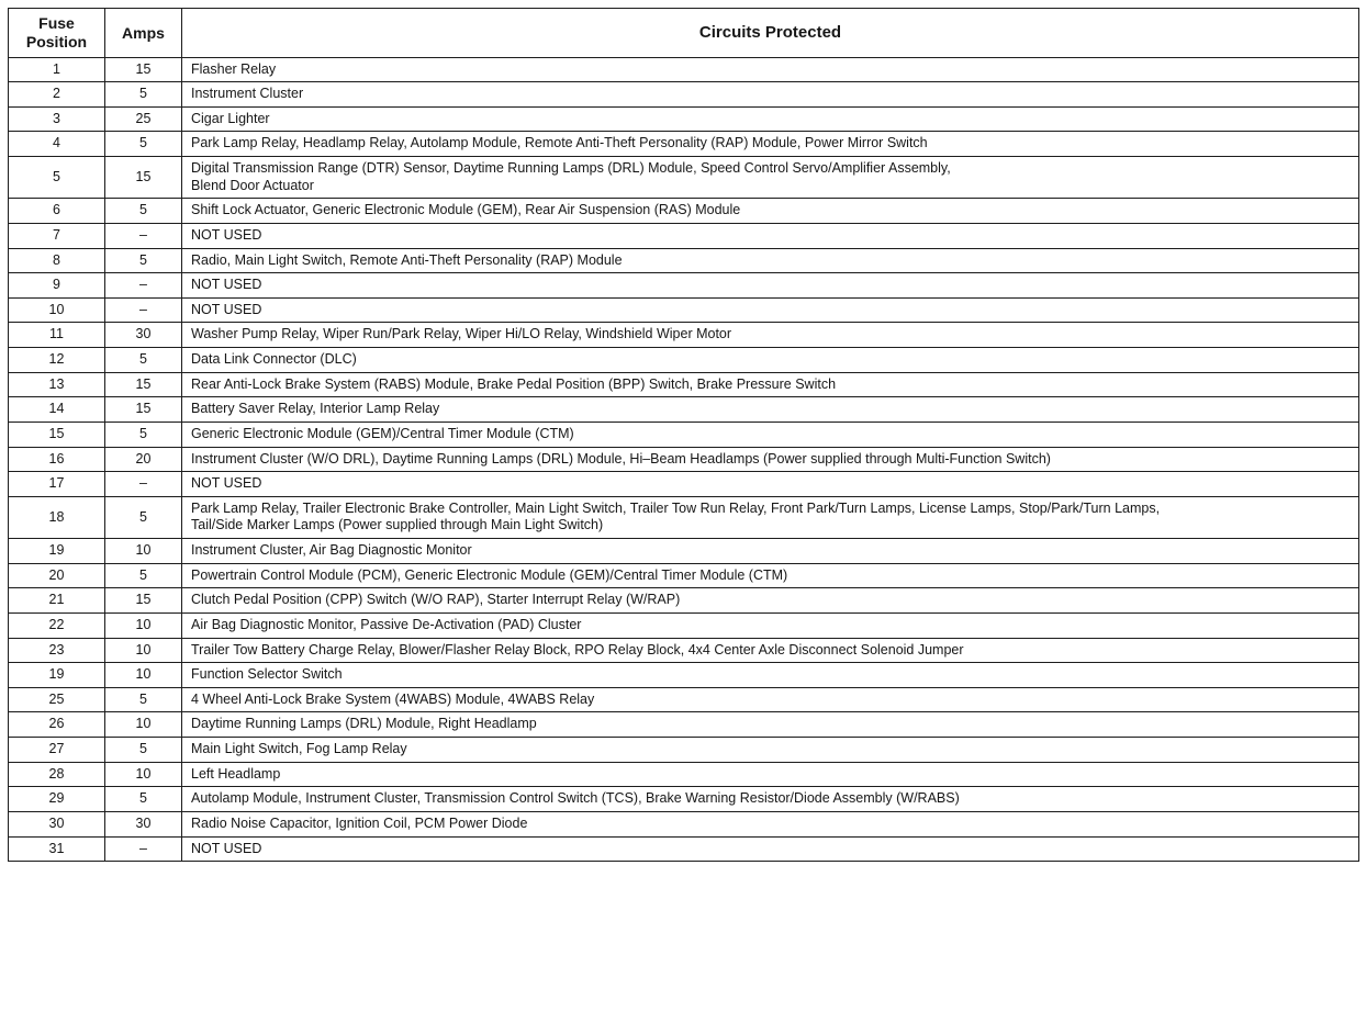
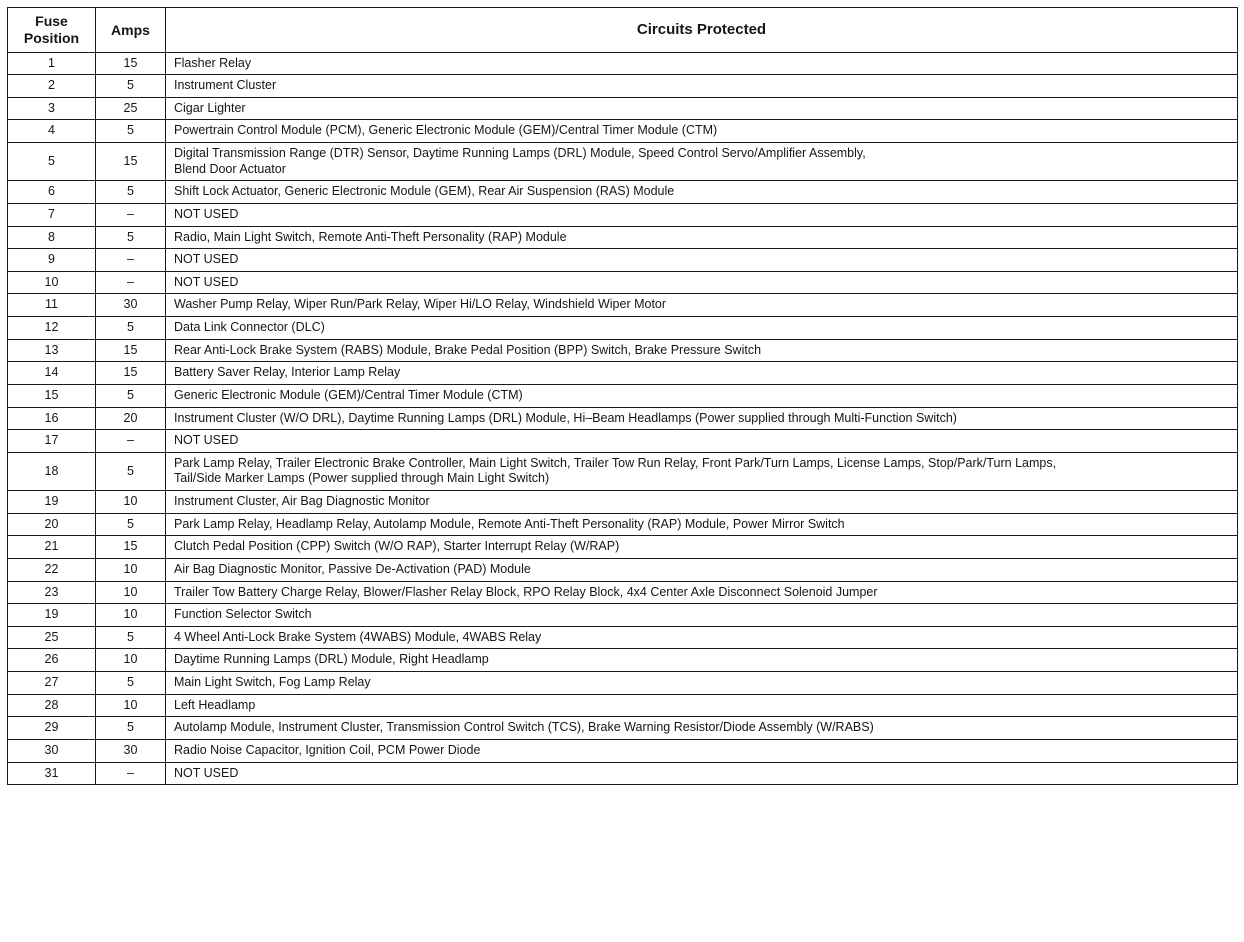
  Fuse Position	Amps	Circuits Protected
  1	15	Flasher Relay
  2	5	Instrument Cluster
  3	25	Cigar Lighter
- 4	5	Park Lamp Relay, Headlamp Relay, Autolamp Module, Remote Anti-Theft Personality (RAP) Module, Power Mirror Switch
+ 4	5	Powertrain Control Module (PCM), Generic Electronic Module (GEM)/Central Timer Module (CTM)
  5	15	Digital Transmission Range (DTR) Sensor, Daytime Running Lamps (DRL) Module, Speed Control Servo/Amplifier Assembly, Blend Door Actuator
  6	5	Shift Lock Actuator, Generic Electronic Module (GEM), Rear Air Suspension (RAS) Module
  7	–	NOT USED
  8	5	Radio, Main Light Switch, Remote Anti-Theft Personality (RAP) Module
  9	–	NOT USED
  10	–	NOT USED
  11	30	Washer Pump Relay, Wiper Run/Park Relay, Wiper Hi/LO Relay, Windshield Wiper Motor
  12	5	Data Link Connector (DLC)
  13	15	Rear Anti-Lock Brake System (RABS) Module, Brake Pedal Position (BPP) Switch, Brake Pressure Switch
  14	15	Battery Saver Relay, Interior Lamp Relay
  15	5	Generic Electronic Module (GEM)/Central Timer Module (CTM)
  16	20	Instrument Cluster (W/O DRL), Daytime Running Lamps (DRL) Module, Hi–Beam Headlamps (Power supplied through Multi-Function Switch)
  17	–	NOT USED
  18	5	Park Lamp Relay, Trailer Electronic Brake Controller, Main Light Switch, Trailer Tow Run Relay, Front Park/Turn Lamps, License Lamps, Stop/Park/Turn Lamps, Tail/Side Marker Lamps (Power supplied through Main Light Switch)
  19	10	Instrument Cluster, Air Bag Diagnostic Monitor
- 20	5	Powertrain Control Module (PCM), Generic Electronic Module (GEM)/Central Timer Module (CTM)
+ 20	5	Park Lamp Relay, Headlamp Relay, Autolamp Module, Remote Anti-Theft Personality (RAP) Module, Power Mirror Switch
  21	15	Clutch Pedal Position (CPP) Switch (W/O RAP), Starter Interrupt Relay (W/RAP)
- 22	10	Air Bag Diagnostic Monitor, Passive De-Activation (PAD) Cluster
+ 22	10	Air Bag Diagnostic Monitor, Passive De-Activation (PAD) Module
  23	10	Trailer Tow Battery Charge Relay, Blower/Flasher Relay Block, RPO Relay Block, 4x4 Center Axle Disconnect Solenoid Jumper
  19	10	Function Selector Switch
  25	5	4 Wheel Anti-Lock Brake System (4WABS) Module, 4WABS Relay
  26	10	Daytime Running Lamps (DRL) Module, Right Headlamp
  27	5	Main Light Switch, Fog Lamp Relay
  28	10	Left Headlamp
  29	5	Autolamp Module, Instrument Cluster, Transmission Control Switch (TCS), Brake Warning Resistor/Diode Assembly (W/RABS)
  30	30	Radio Noise Capacitor, Ignition Coil, PCM Power Diode
  31	–	NOT USED
